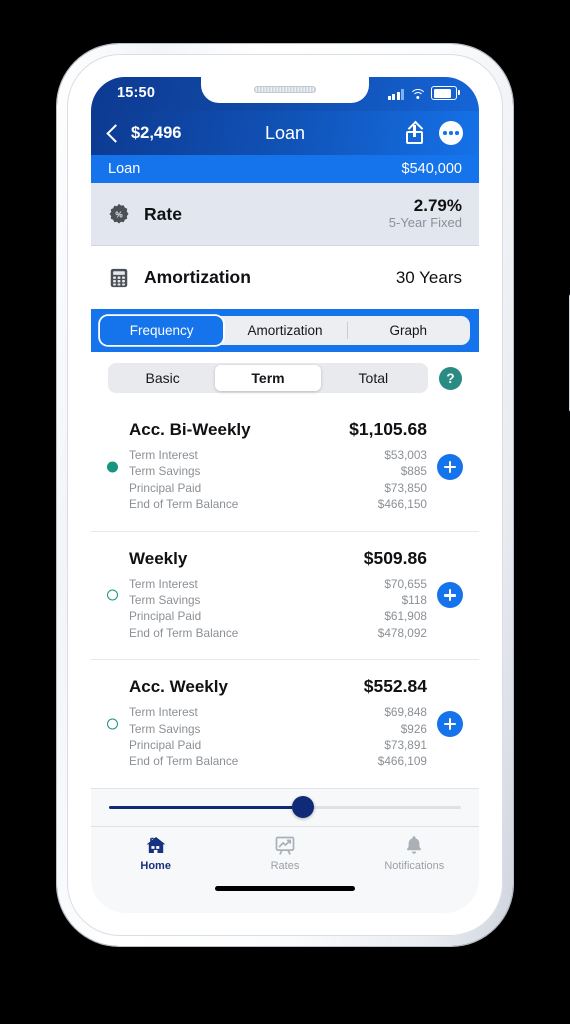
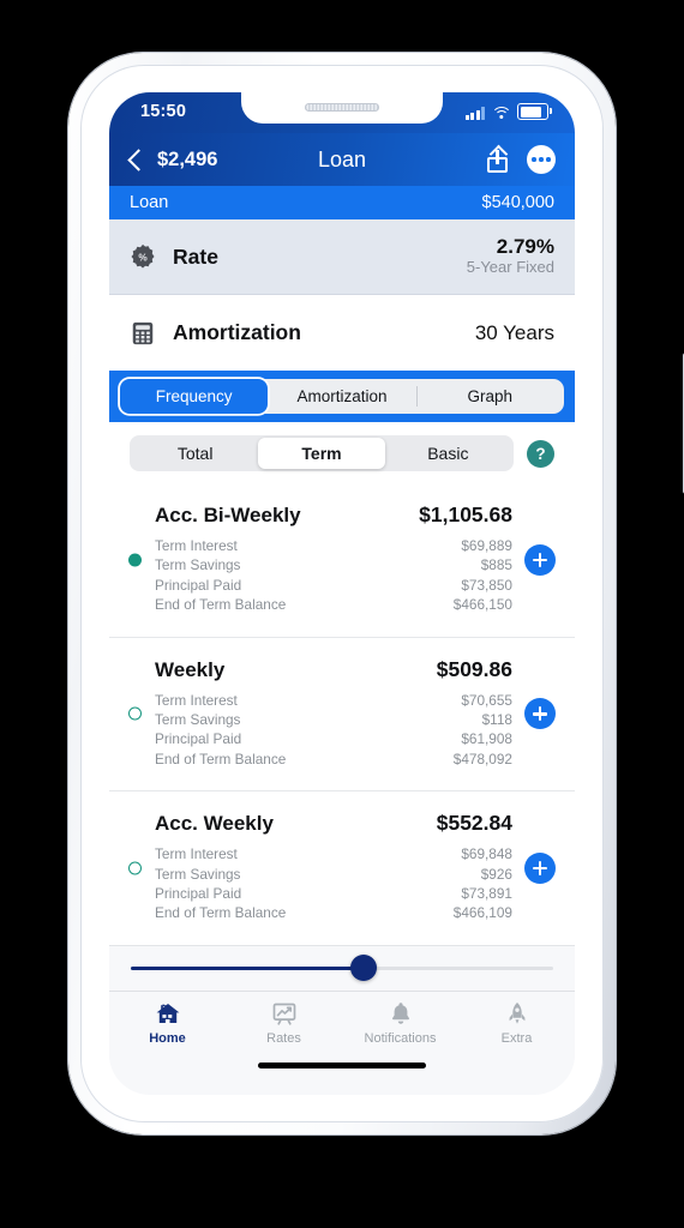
  15:50
  $2,496
  Loan
  Loan
  $540,000
  %
  Rate
  2.79%
  5-Year Fixed
  Amortization
  30 Years
  Frequency
  Amortization
  Graph
- Basic
+ Total
  Term
- Total
+ Basic
  ?
  Acc. Bi-Weekly
  $1,105.68
  Term Interest
- $53,003
+ $69,889
  Term Savings
  $885
  Principal Paid
  $73,850
  End of Term Balance
  $466,150
  Weekly
  $509.86
  Term Interest
  $70,655
  Term Savings
  $118
  Principal Paid
  $61,908
  End of Term Balance
  $478,092
  Acc. Weekly
  $552.84
  Term Interest
  $69,848
  Term Savings
  $926
  Principal Paid
  $73,891
  End of Term Balance
  $466,109
  Home
  Rates
  Notifications
+ Extra
